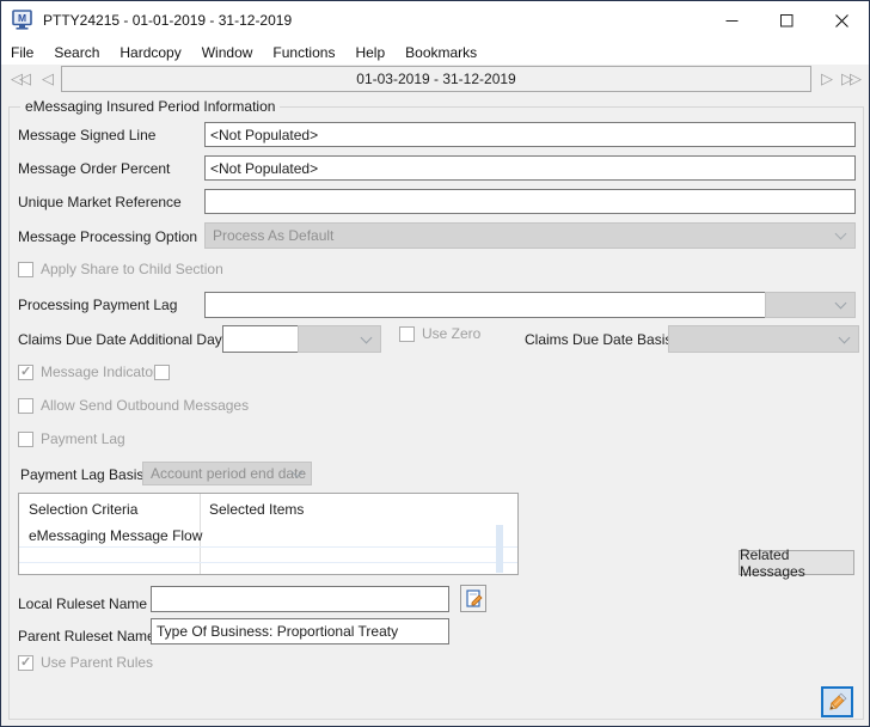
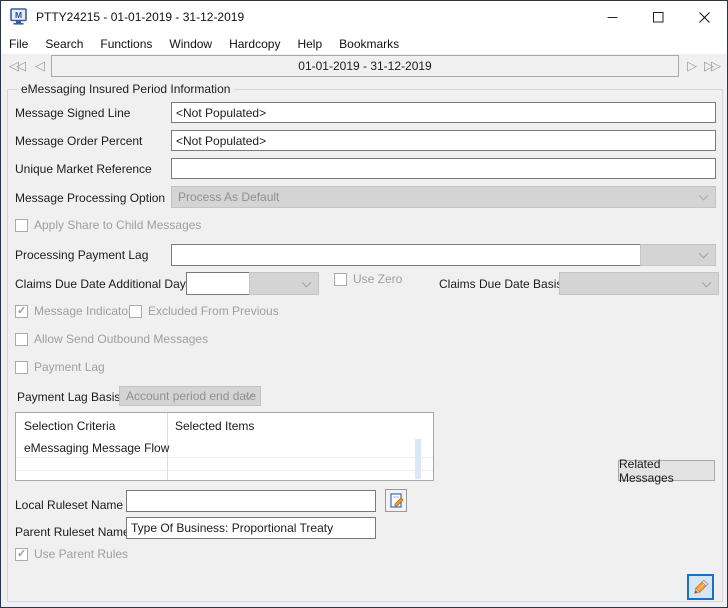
  M
  PTTY24215 - 01-01-2019 - 31-12-2019
  File
  Search
- Hardcopy
+ Functions
  Window
- Functions
+ Hardcopy
  Help
  Bookmarks
  ◁◁
  ◁
- 01-03-2019 - 31-12-2019
+ 01-01-2019 - 31-12-2019
  ▷
  ▷▷
  eMessaging Insured Period Information
  Message Signed Line
  <Not Populated>
  Message Order Percent
  <Not Populated>
  Unique Market Reference
  Message Processing Option
  Process As Default
- Apply Share to Child Section
+ Apply Share to Child Messages
  Processing Payment Lag
  Claims Due Date Additional Day
  Use Zero
  Claims Due Date Basi
  Message Indicato
+ Excluded From Previous
  Allow Send Outbound Messages
  Payment Lag
  Payment Lag Basis
  Account period end date
  Selection Criteria
  Selected Items
  eMessaging Message Flow
  Related Messages
  Local Ruleset Name
  Parent Ruleset Nam
  Type Of Business: Proportional Treaty
  Use Parent Rules
